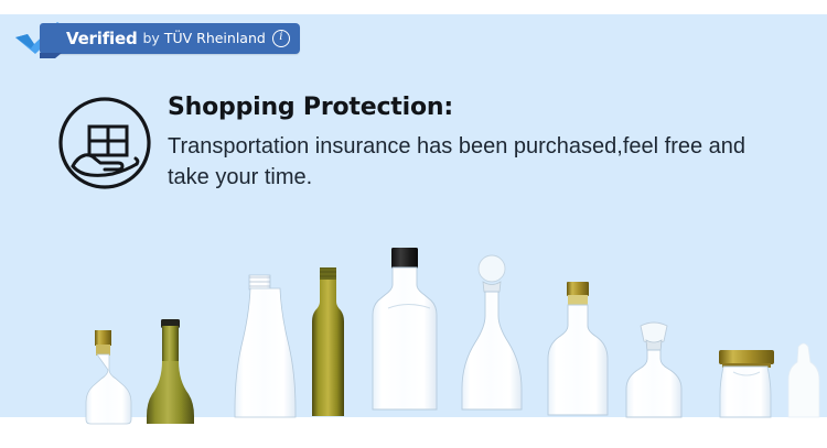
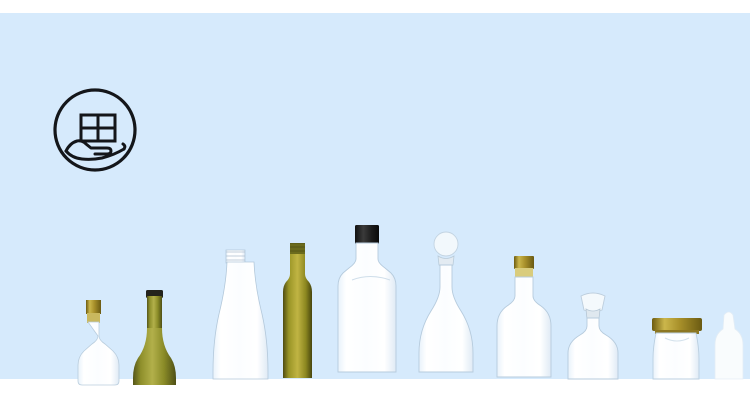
- Verified
- by
- TÜV Rheinland
- i
- Shopping Protection:
- Transportation insurance has been purchased,feel free and take your time.
